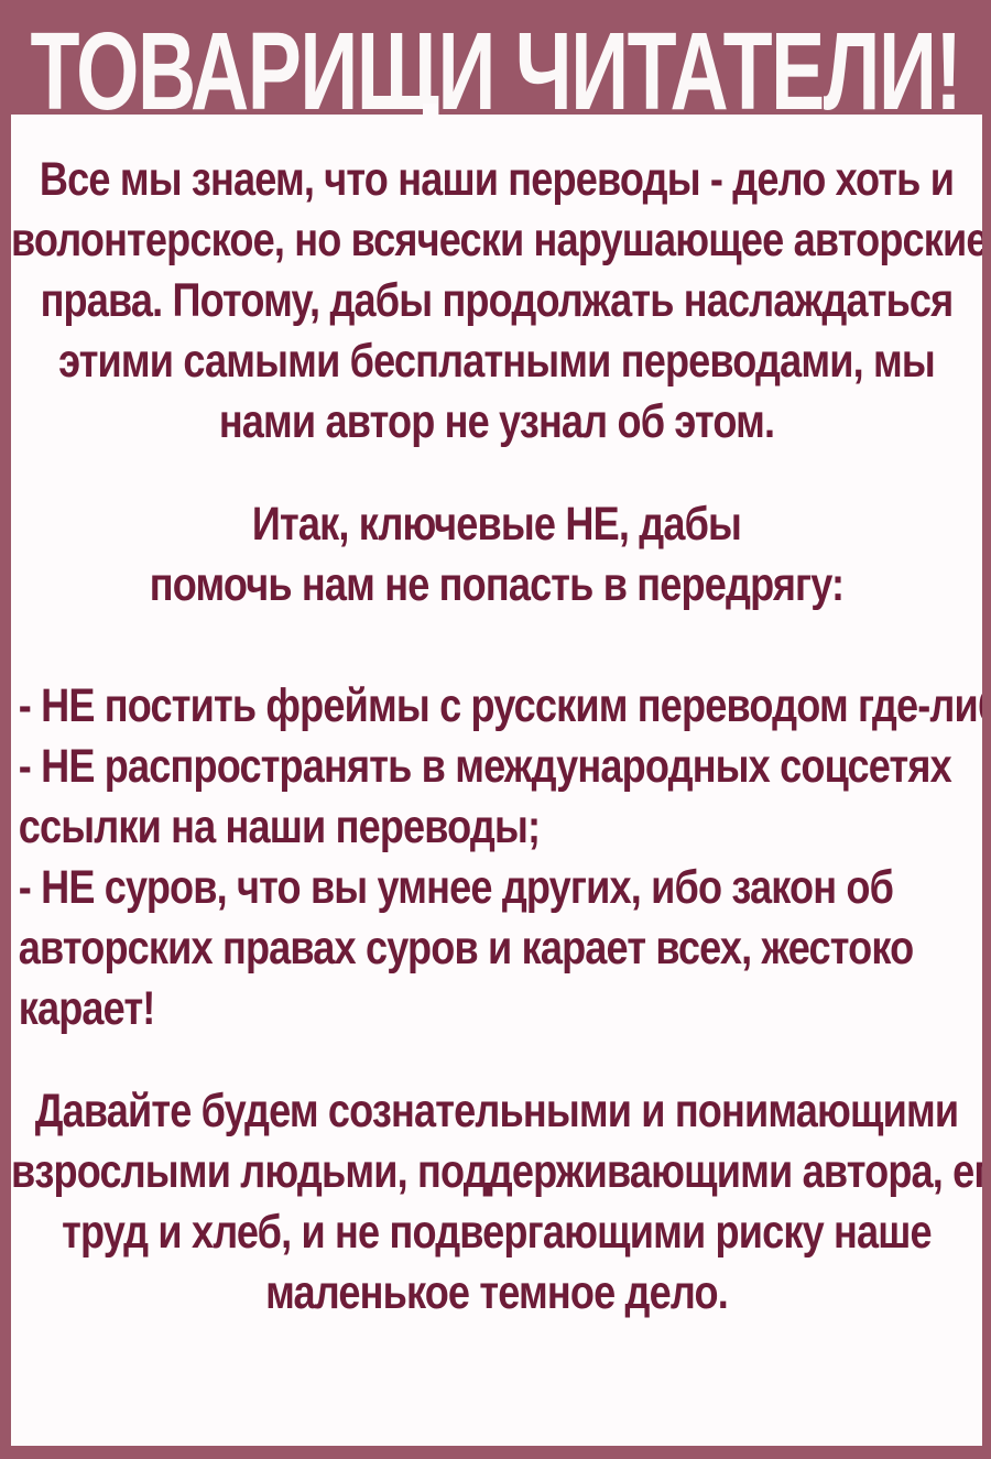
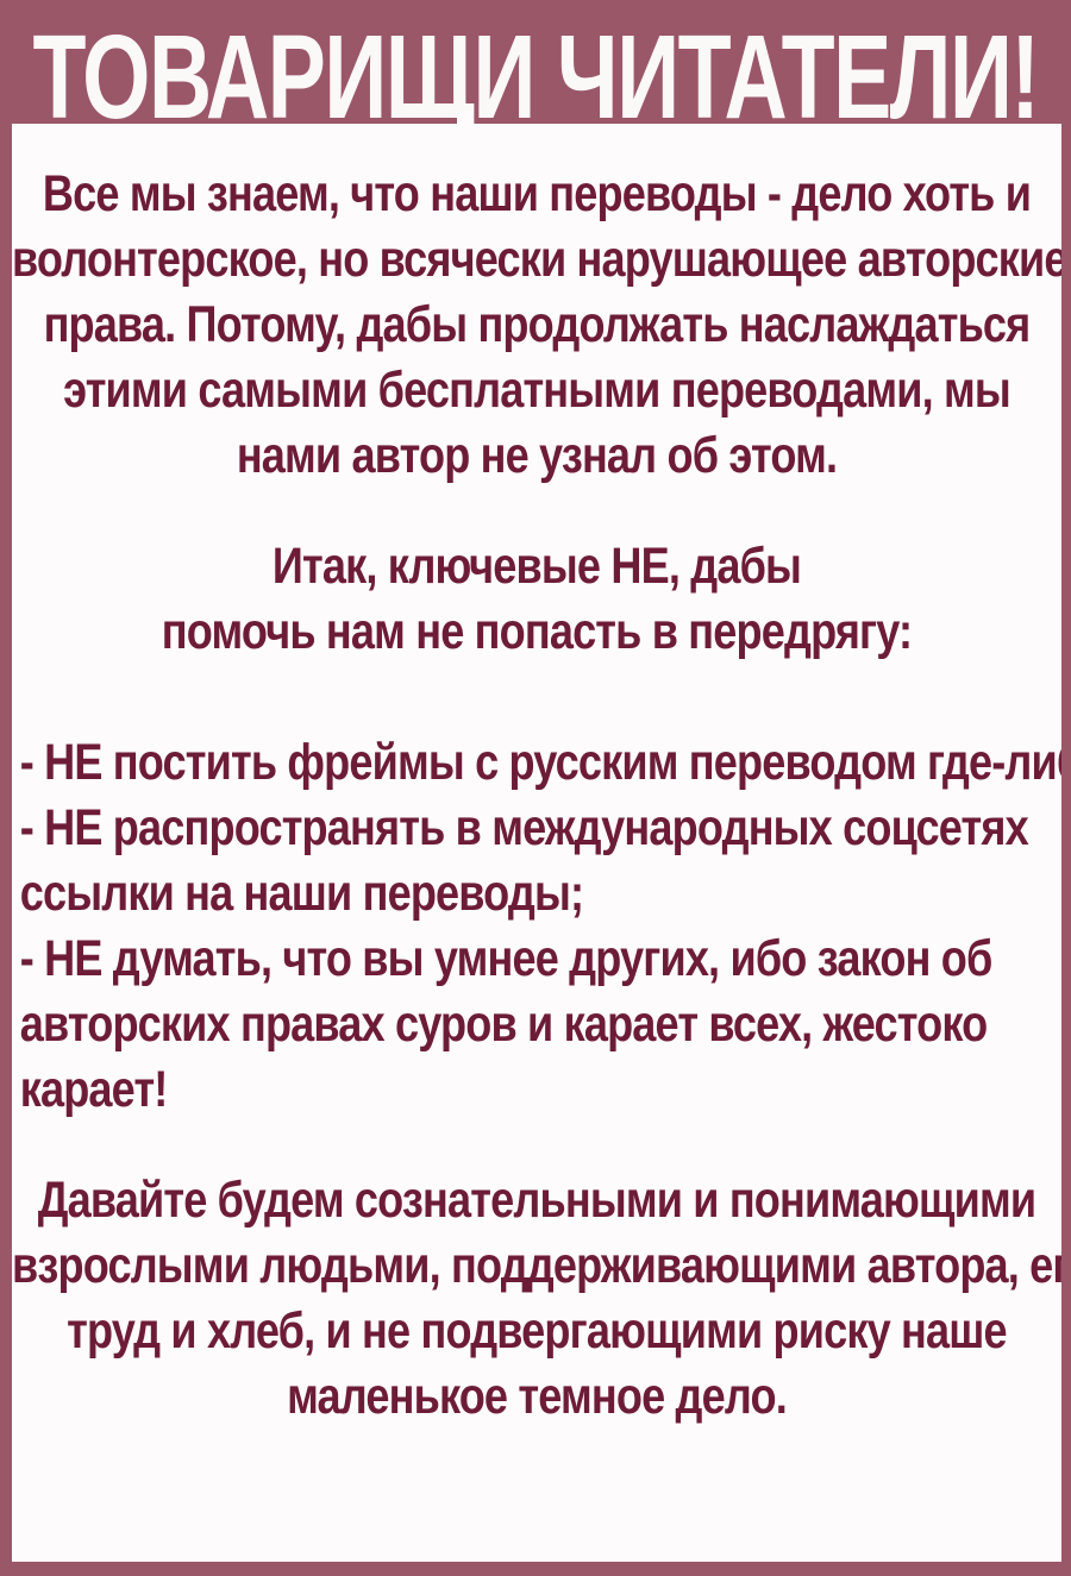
  ТОВАРИЩИ ЧИТАТЕЛИ!
  Все мы знаем, что наши переводы - дело хоть и
  волонтерское, но всячески нарушающее авторские
  права. Потому, дабы продолжать наслаждаться
  этими самыми бесплатными переводами, мы
  нами автор не узнал об этом.
  Итак, ключевые НЕ, дабы
  помочь нам не попасть в передрягу:
  - НЕ постить фреймы с русским переводом где-ли
  - НЕ распространять в международных соцсетях
  ссылки на наши переводы;
- - НЕ суров, что вы умнее других, ибо закон об
+ - НЕ думать, что вы умнее других, ибо закон об
  авторских правах суров и карает всех, жестоко
  карает!
  Давайте будем сознательными и понимающими
  взрослыми людьми, поддерживающими автора, ег
  труд и хлеб, и не подвергающими риску наше
  маленькое темное дело.
